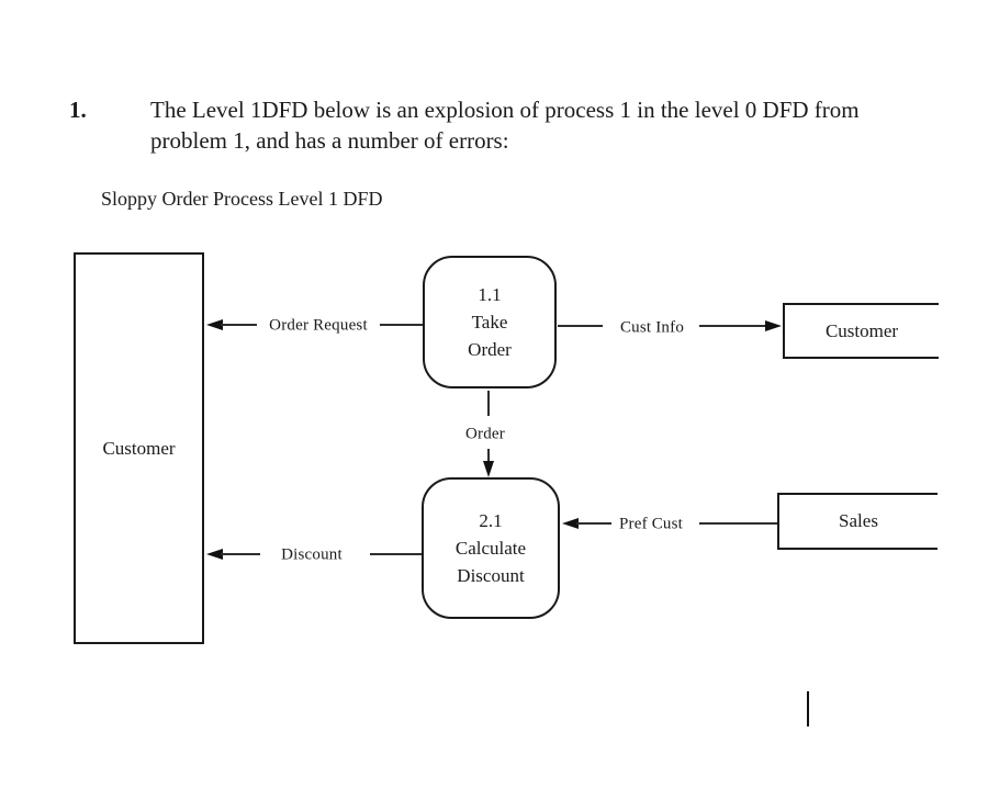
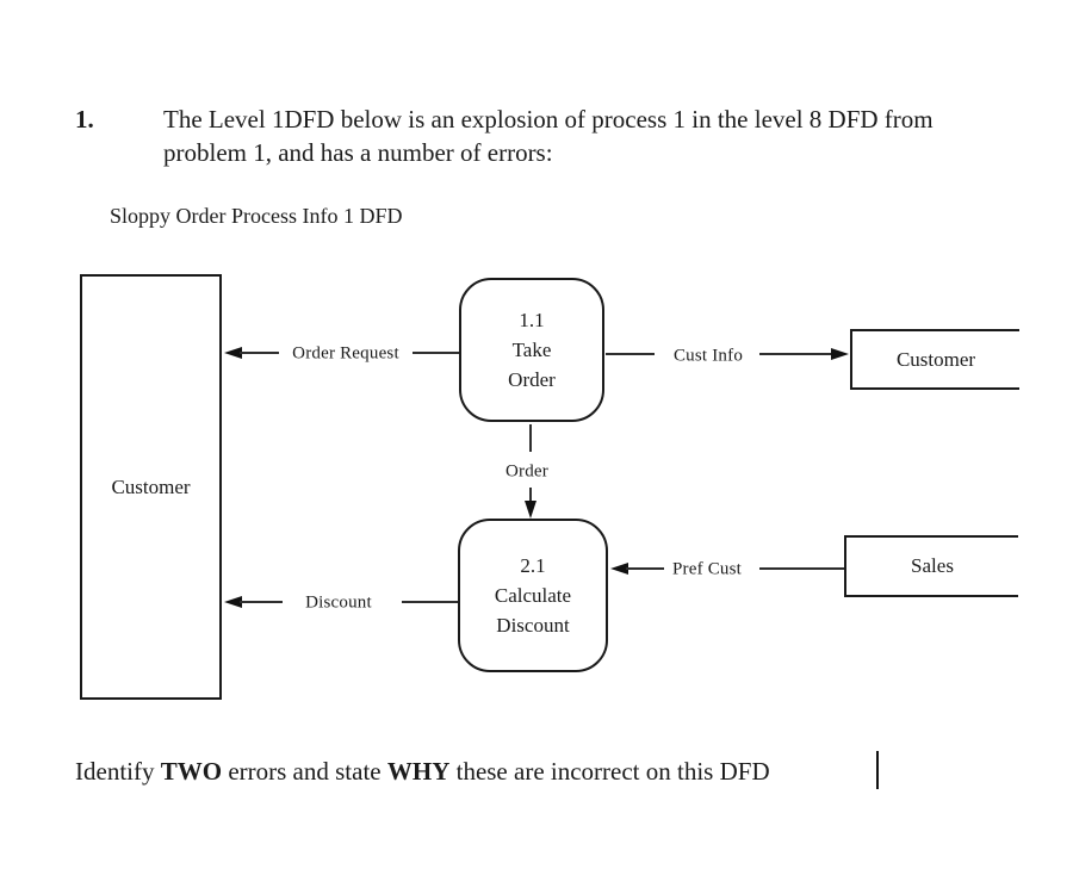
  1.
- The Level 1DFD below is an explosion of process 1 in the level 0 DFD from
+ The Level 1DFD below is an explosion of process 1 in the level 8 DFD from
  problem 1, and has a number of errors:
- Sloppy Order Process Level 1 DFD
+ Sloppy Order Process Info 1 DFD
  Customer
  Customer
  Sales
  1.1
  Take
  Order
  2.1
  Calculate
  Discount
  Order Request
  Cust Info
  Order
  Pref Cust
  Discount
+ Identify TWO errors and state WHY these are incorrect on this DFD
